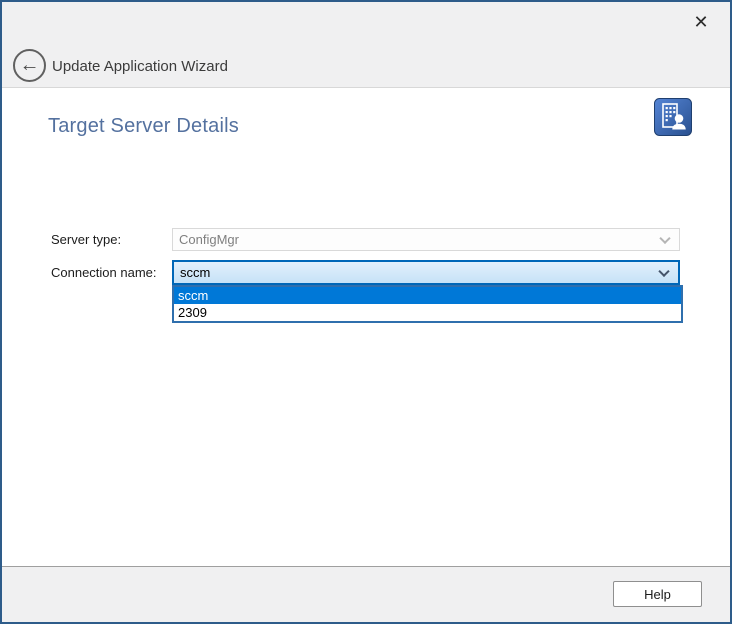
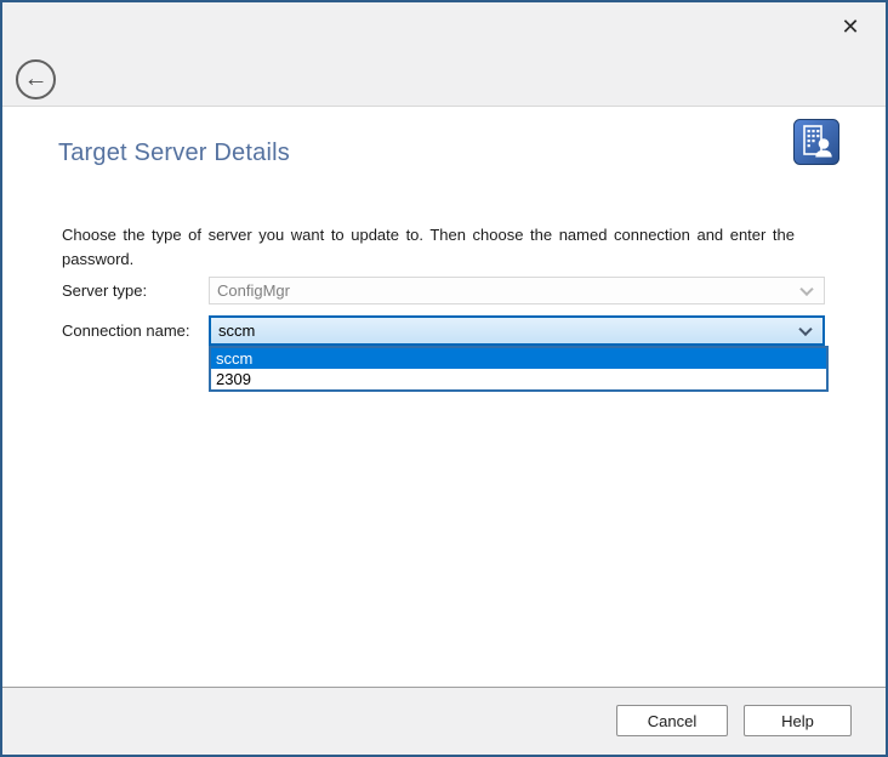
  ✕
  ←
- Update Application Wizard
  Target Server Details
+ Choose the type of server you want to update to. Then choose the named connection and enter the password.
  Server type:
  ConfigMgr
  Connection name:
  sccm
  sccm
  2309
+ Cancel
  Help
